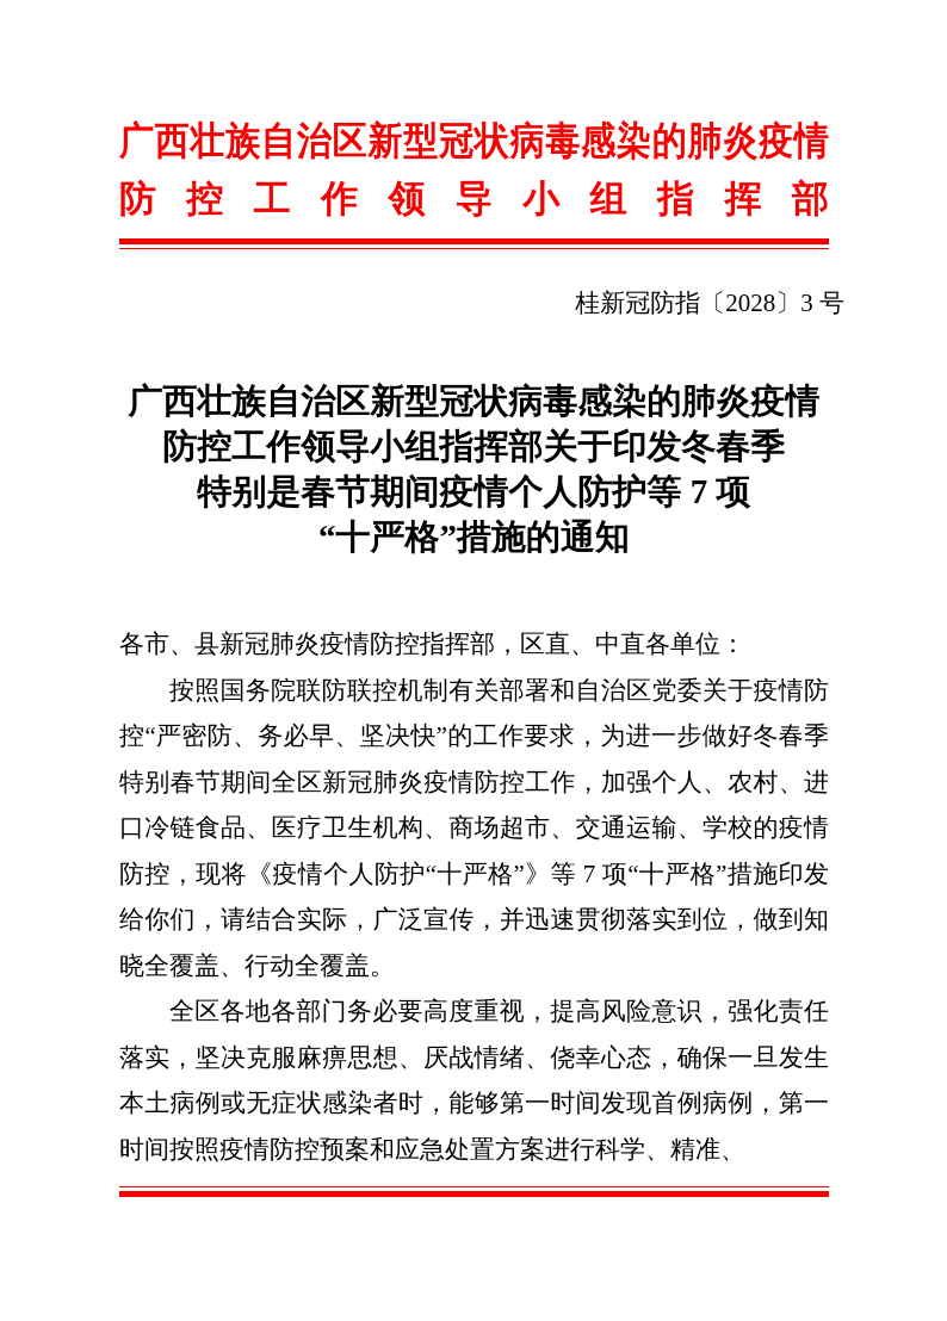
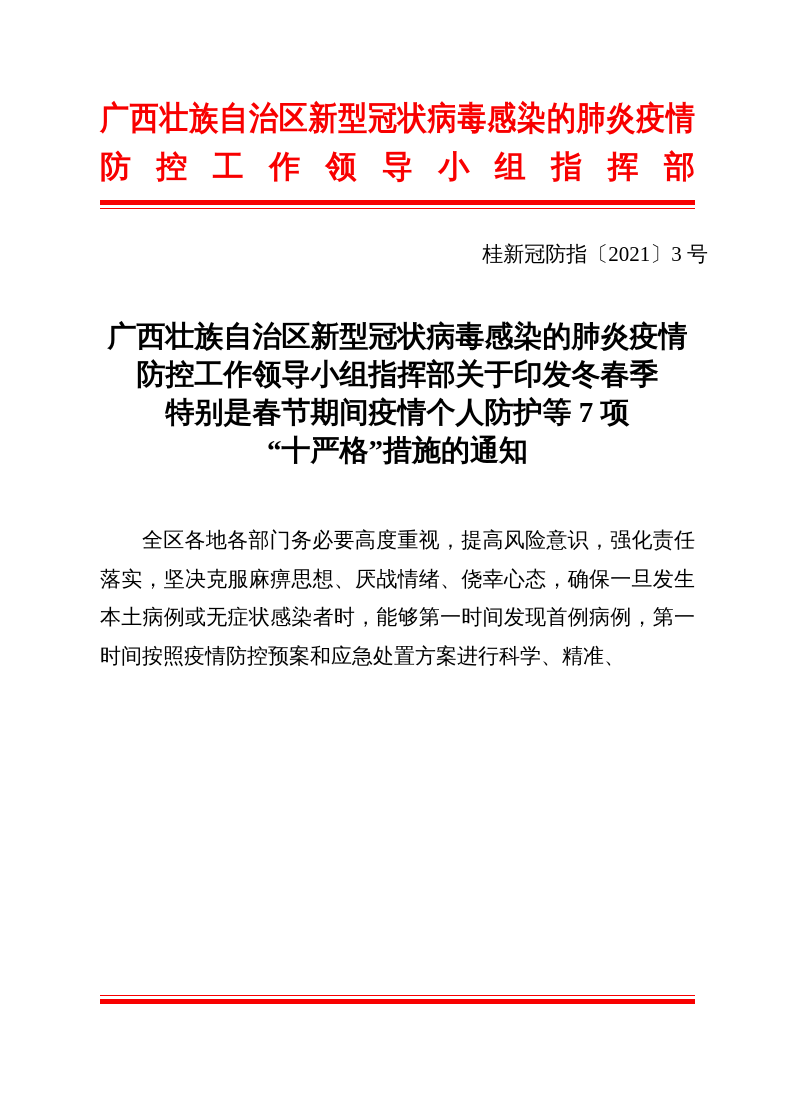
  广西壮族自治区新型冠状病毒感染的肺炎疫情
  防控工作领导小组指挥部
- 桂新冠防指〔2028〕3 号
+ 桂新冠防指〔2021〕3 号
  广西壮族自治区新型冠状病毒感染的肺炎疫情
  防控工作领导小组指挥部关于印发冬春季
  特别是春节期间疫情个人防护等 7 项
  “十严格”措施的通知
- 各市、县新冠肺炎疫情防控指挥部，区直、中直各单位：
- 按照国务院联防联控机制有关部署和自治区党委关于疫情防控“严密防、务必早、坚决快”的工作要求，为进一步做好冬春季特别春节期间全区新冠肺炎疫情防控工作，加强个人、农村、进口冷链食品、医疗卫生机构、商场超市、交通运输、学校的疫情防控，现将《疫情个人防护“十严格”》等 7 项“十严格”措施印发给你们，请结合实际，广泛宣传，并迅速贯彻落实到位，做到知晓全覆盖、行动全覆盖。
  全区各地各部门务必要高度重视，提高风险意识，强化责任落实，坚决克服麻痹思想、厌战情绪、侥幸心态，确保一旦发生本土病例或无症状感染者时，能够第一时间发现首例病例，第一时间按照疫情防控预案和应急处置方案进行科学、精准、
